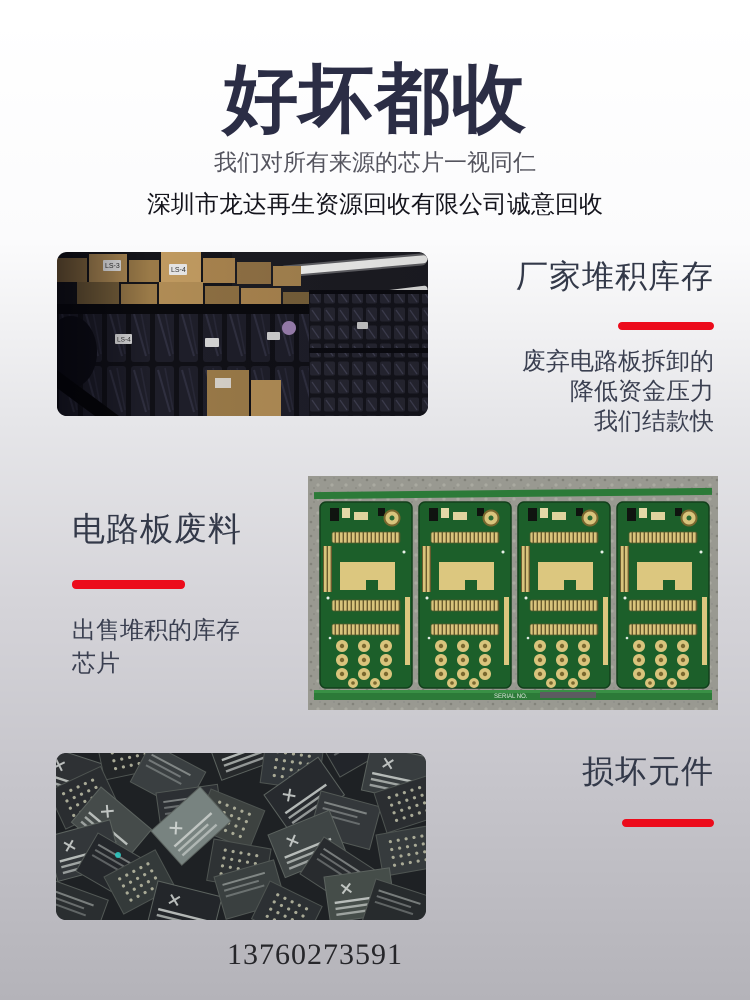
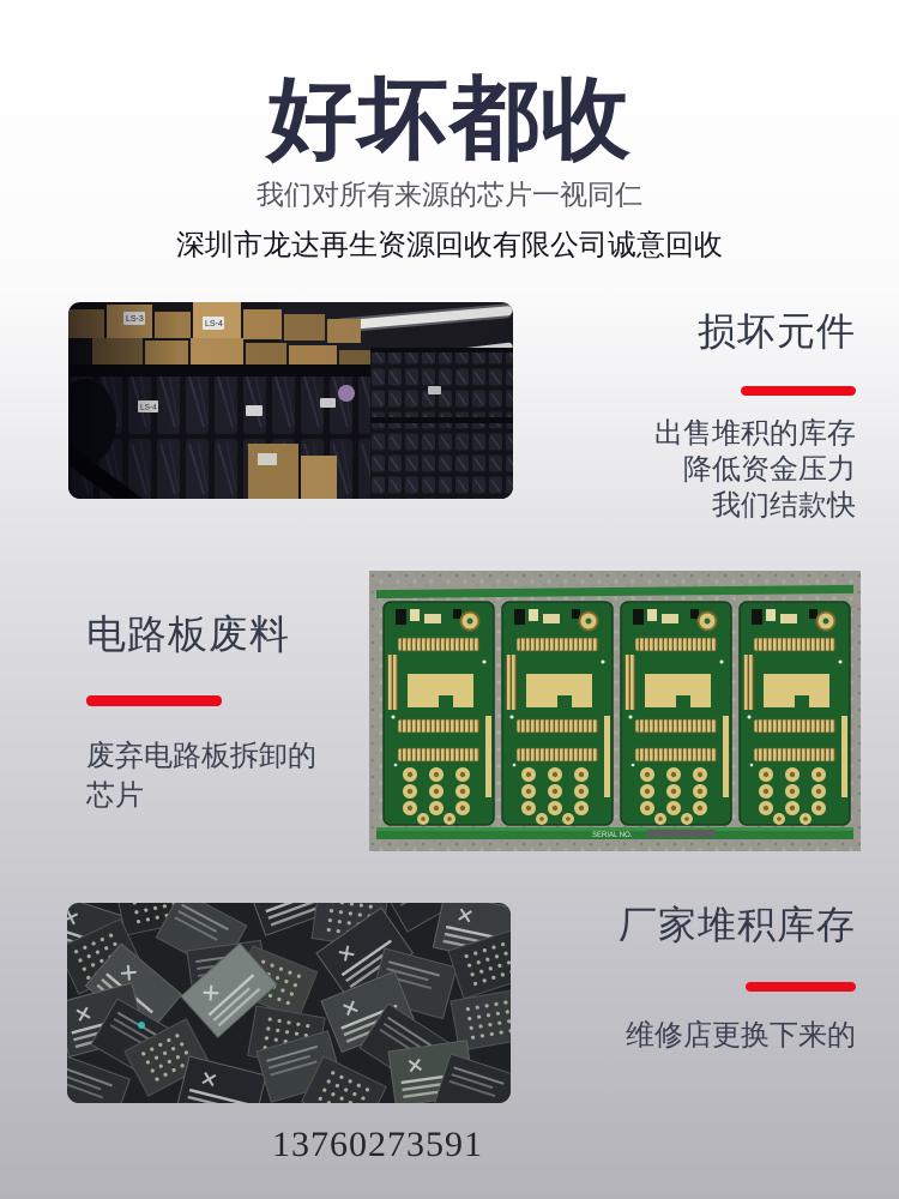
  好坏都收
  我们对所有来源的芯片一视同仁
  深圳市龙达再生资源回收有限公司诚意回收
- 厂家堆积库存
+ 损坏元件
- 废弃电路板拆卸的
+ 出售堆积的库存
  降低资金压力
  我们结款快
  电路板废料
- 出售堆积的库存
+ 废弃电路板拆卸的
  芯片
- 损坏元件
+ 厂家堆积库存
+ 维修店更换下来的
  13760273591
